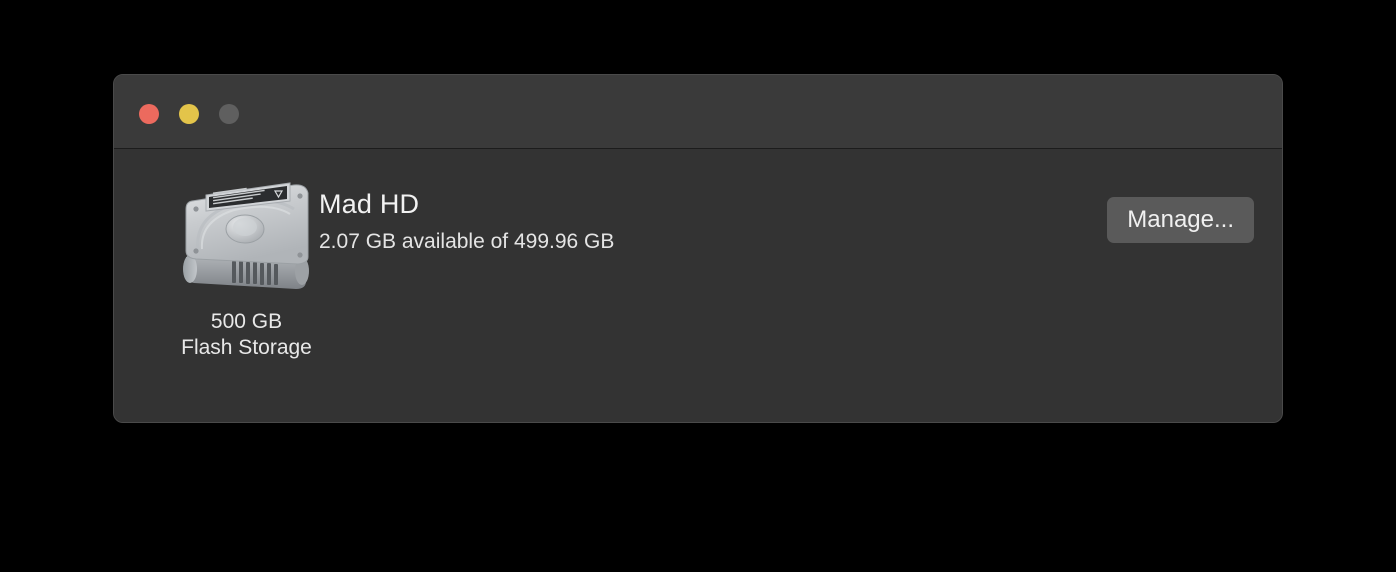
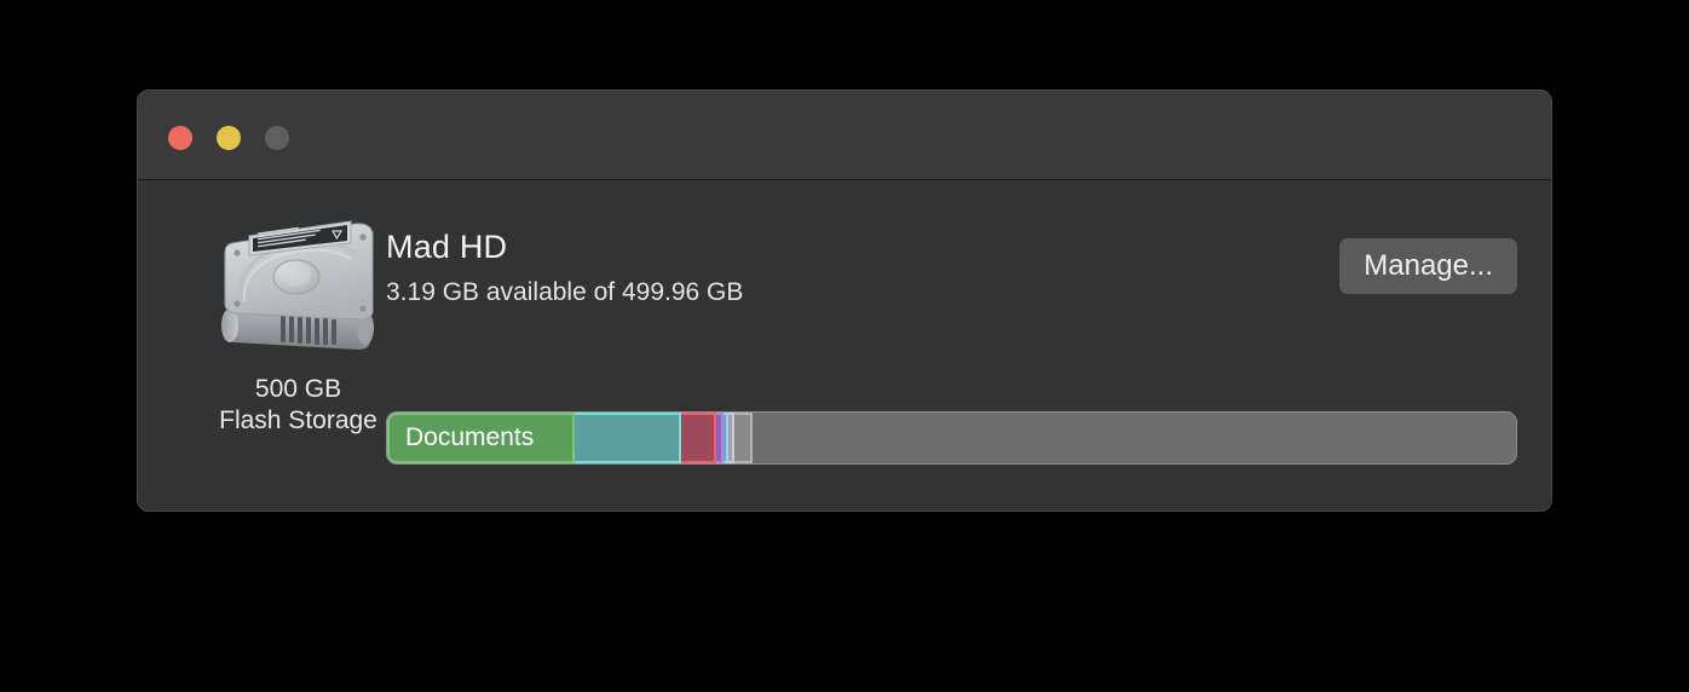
  500 GB
  Flash Storage
  Mad HD
- 2.07 GB available of 499.96 GB
+ 3.19 GB available of 499.96 GB
  Manage...
+ Documents
